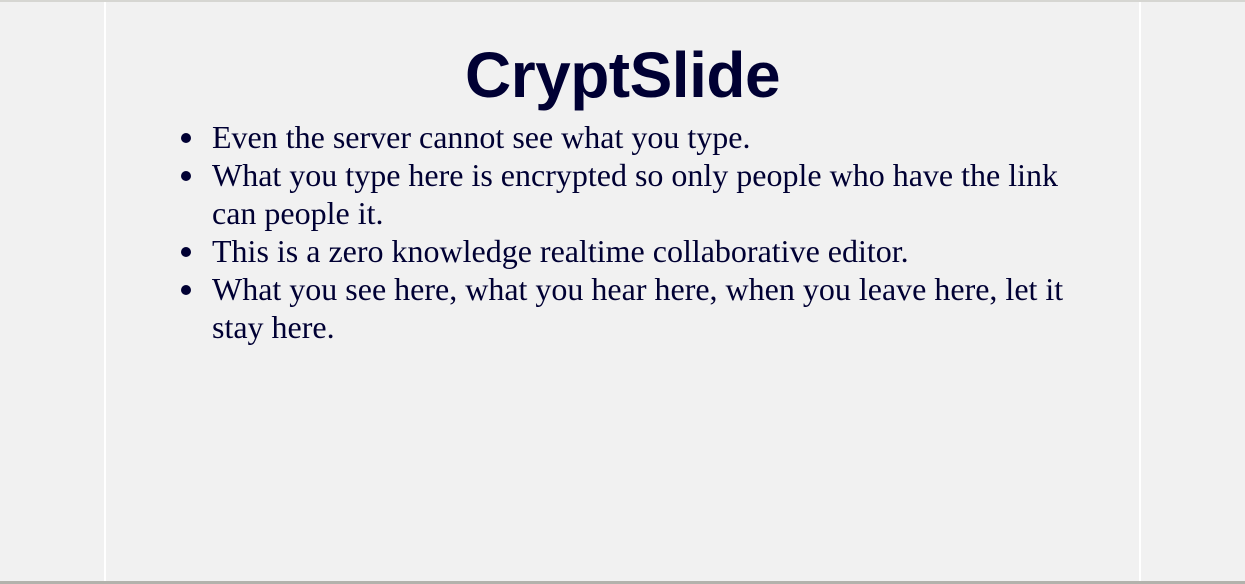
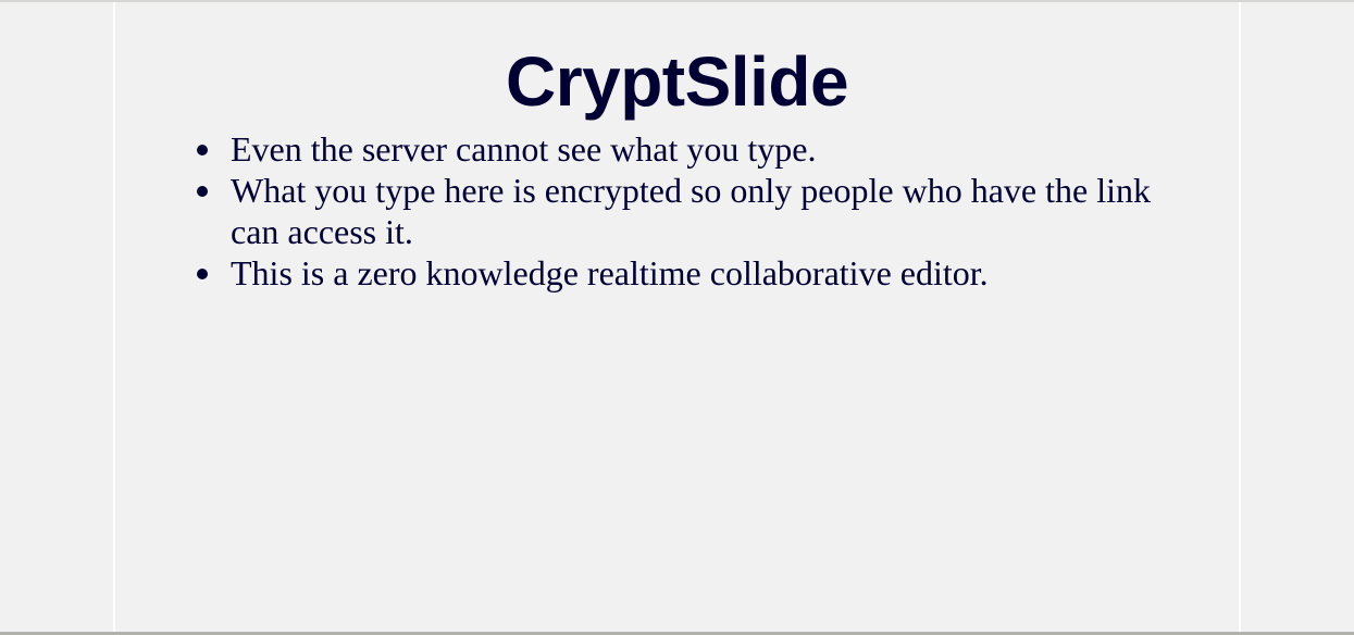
  CryptSlide
  Even the server cannot see what you type.
- What you type here is encrypted so only people who have the link can people it.
+ What you type here is encrypted so only people who have the link can access it.
  This is a zero knowledge realtime collaborative editor.
- What you see here, what you hear here, when you leave here, let it stay here.
